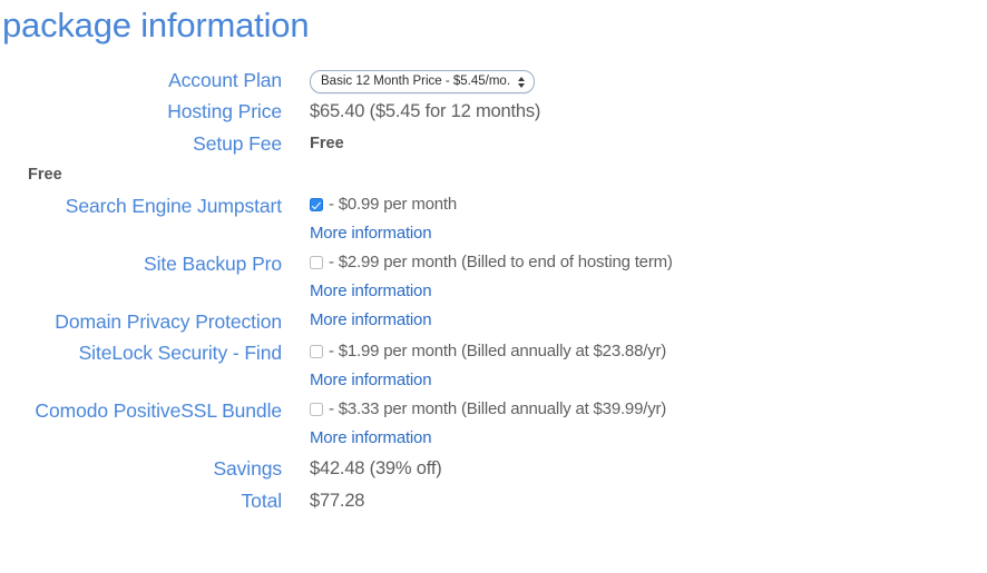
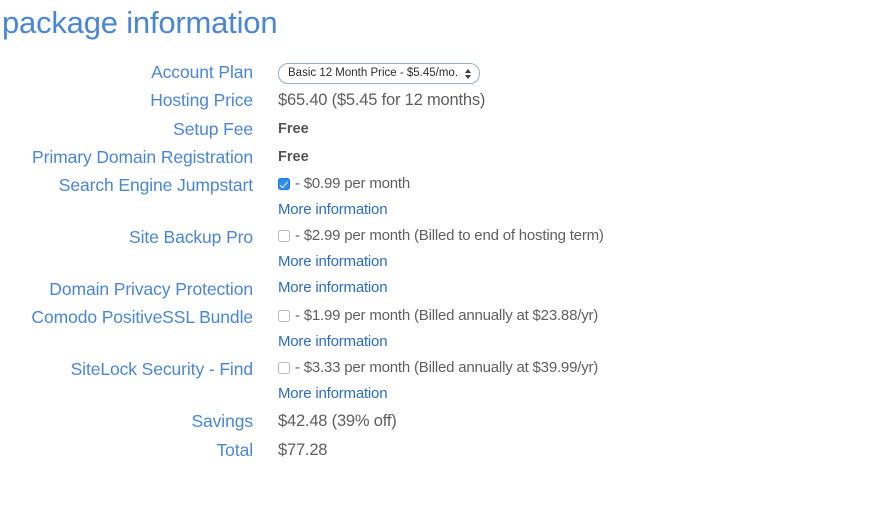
  package information
  Account Plan
  Basic 12 Month Price - $5.45/mo.
  Hosting Price
  $65.40 ($5.45 for 12 months)
  Setup Fee
  Free
+ Primary Domain Registration
  Free
  Search Engine Jumpstart
  - $0.99 per month
  More information
  Site Backup Pro
  - $2.99 per month (Billed to end of hosting term)
  More information
  Domain Privacy Protection
  More information
- SiteLock Security - Find
+ Comodo PositiveSSL Bundle
  - $1.99 per month (Billed annually at $23.88/yr)
  More information
- Comodo PositiveSSL Bundle
+ SiteLock Security - Find
  - $3.33 per month (Billed annually at $39.99/yr)
  More information
  Savings
  $42.48 (39% off)
  Total
  $77.28
